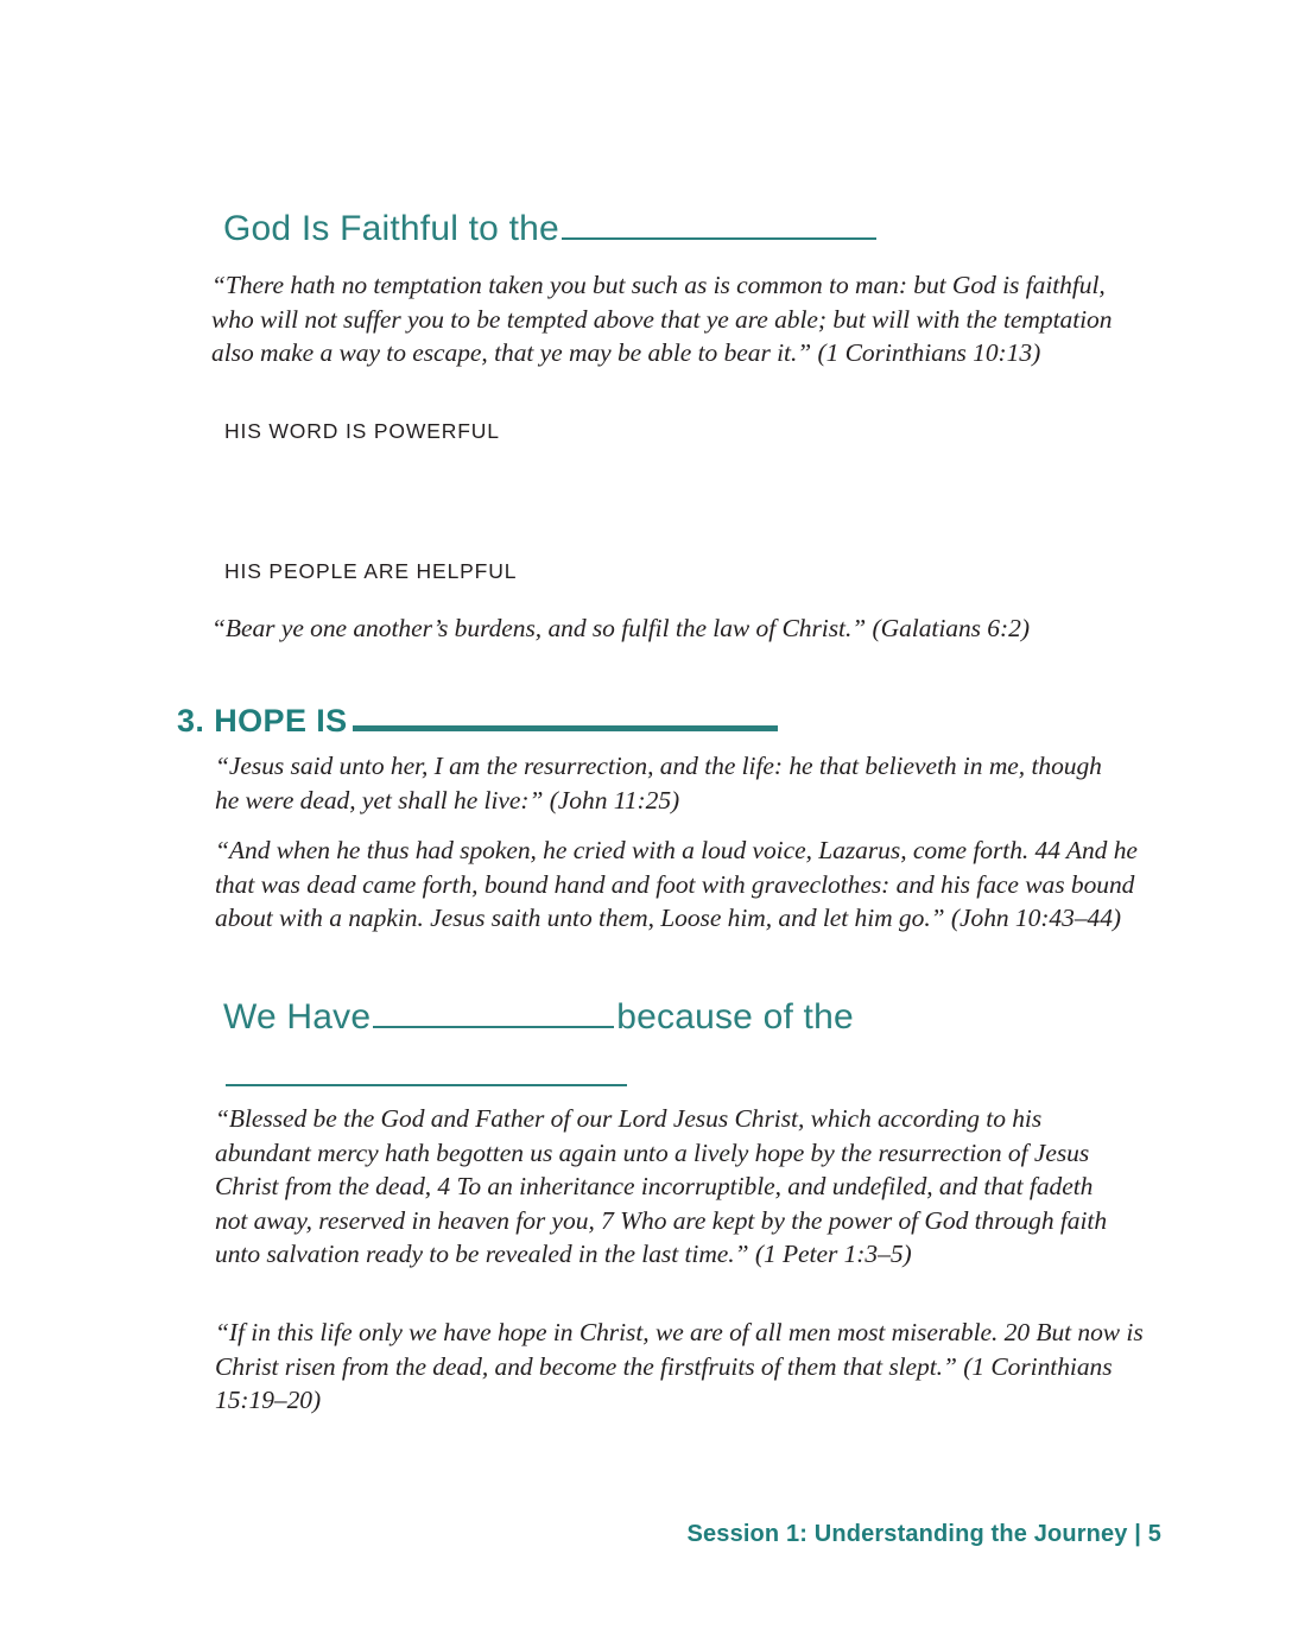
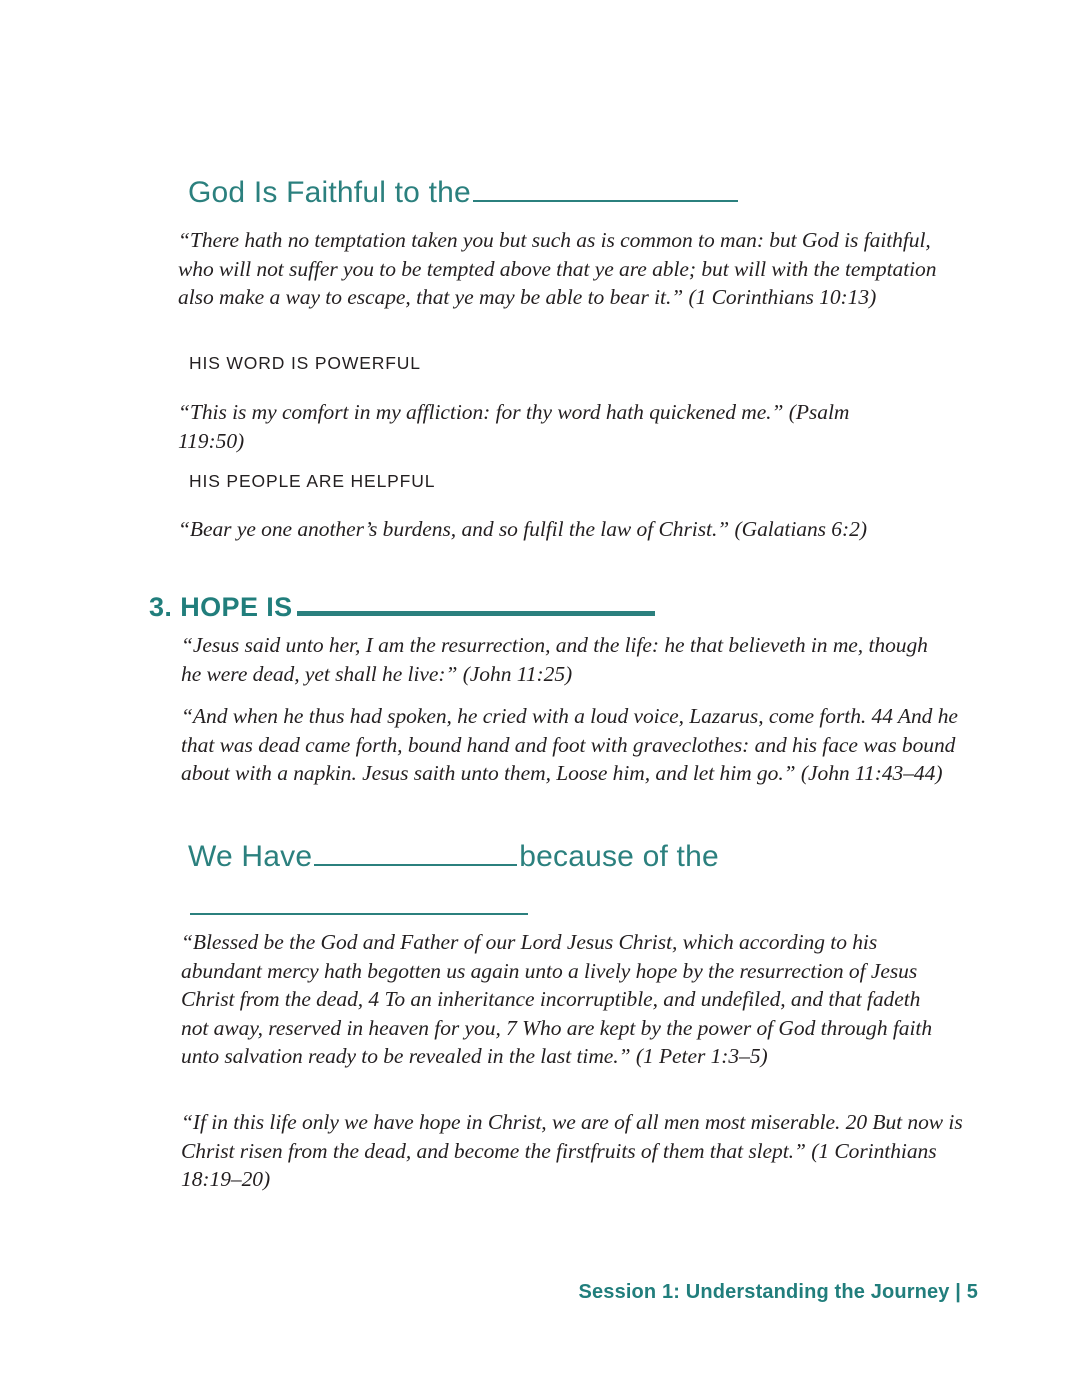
  God Is Faithful to the
  “There hath no temptation taken you but such as is common to man: but God is faithful, who will not suffer you to be tempted above that ye are able; but will with the temptation also make a way to escape, that ye may be able to bear it.” (1 Corinthians 10:13)
  HIS WORD IS POWERFUL
+ “This is my comfort in my affliction: for thy word hath quickened me.” (Psalm 119:50)
  HIS PEOPLE ARE HELPFUL
  “Bear ye one another’s burdens, and so fulfil the law of Christ.” (Galatians 6:2)
  3. HOPE IS
  “Jesus said unto her, I am the resurrection, and the life: he that believeth in me, though he were dead, yet shall he live:” (John 11:25)
- “And when he thus had spoken, he cried with a loud voice, Lazarus, come forth. 44 And he that was dead came forth, bound hand and foot with graveclothes: and his face was bound about with a napkin. Jesus saith unto them, Loose him, and let him go.” (John 10:43–44)
+ “And when he thus had spoken, he cried with a loud voice, Lazarus, come forth. 44 And he that was dead came forth, bound hand and foot with graveclothes: and his face was bound about with a napkin. Jesus saith unto them, Loose him, and let him go.” (John 11:43–44)
  We Have because of the
  “Blessed be the God and Father of our Lord Jesus Christ, which according to his abundant mercy hath begotten us again unto a lively hope by the resurrection of Jesus Christ from the dead, 4 To an inheritance incorruptible, and undefiled, and that fadeth not away, reserved in heaven for you, 7 Who are kept by the power of God through faith unto salvation ready to be revealed in the last time.” (1 Peter 1:3–5)
- “If in this life only we have hope in Christ, we are of all men most miserable. 20 But now is Christ risen from the dead, and become the firstfruits of them that slept.” (1 Corinthians 15:19–20)
+ “If in this life only we have hope in Christ, we are of all men most miserable. 20 But now is Christ risen from the dead, and become the firstfruits of them that slept.” (1 Corinthians 18:19–20)
  Session 1: Understanding the Journey | 5
